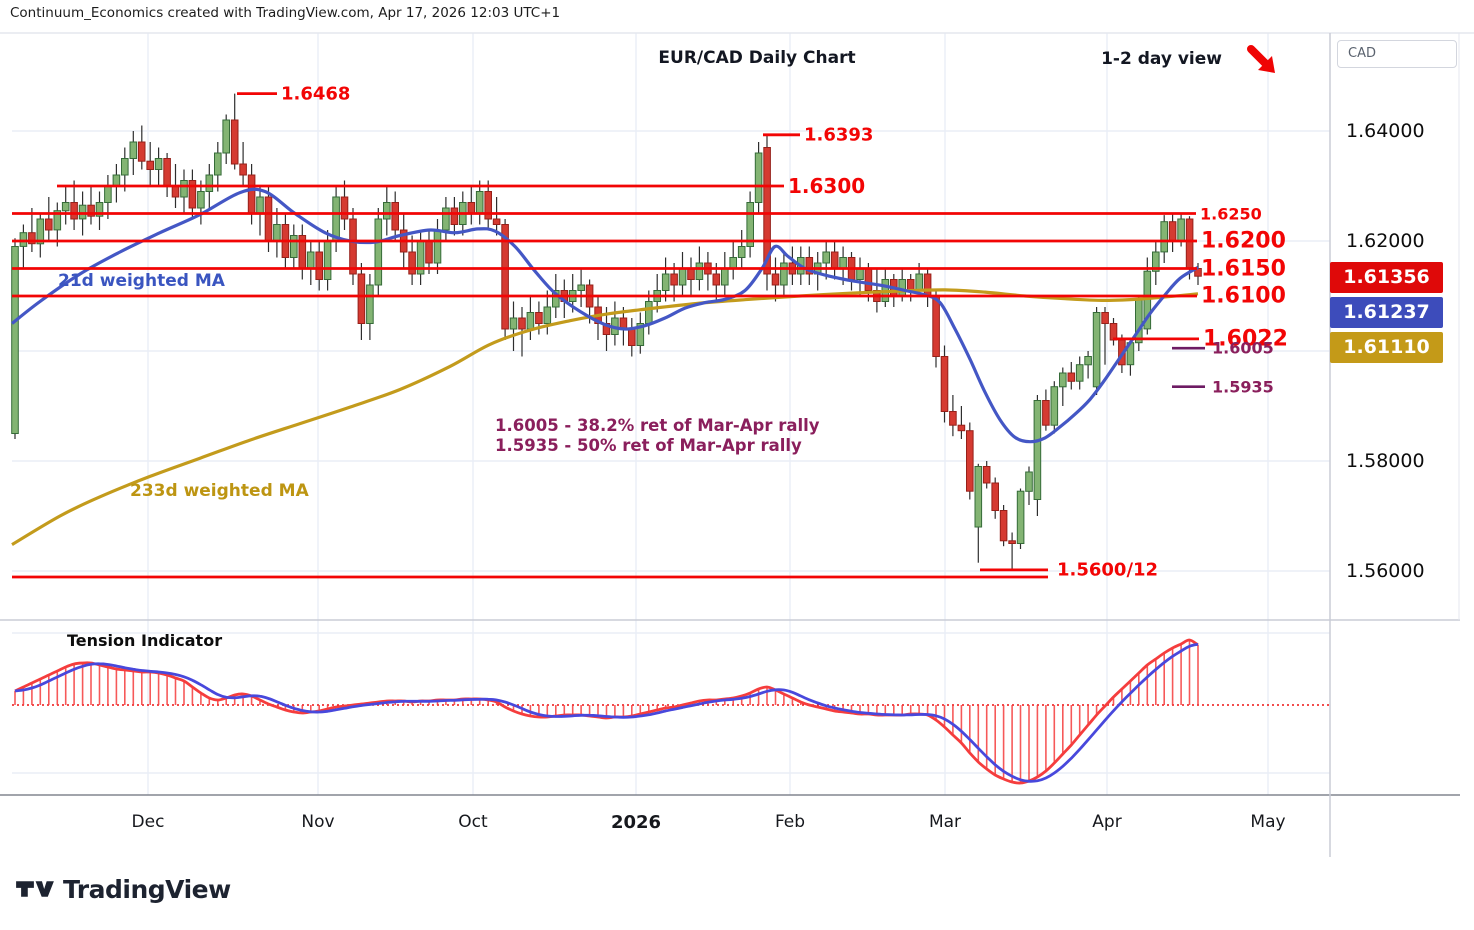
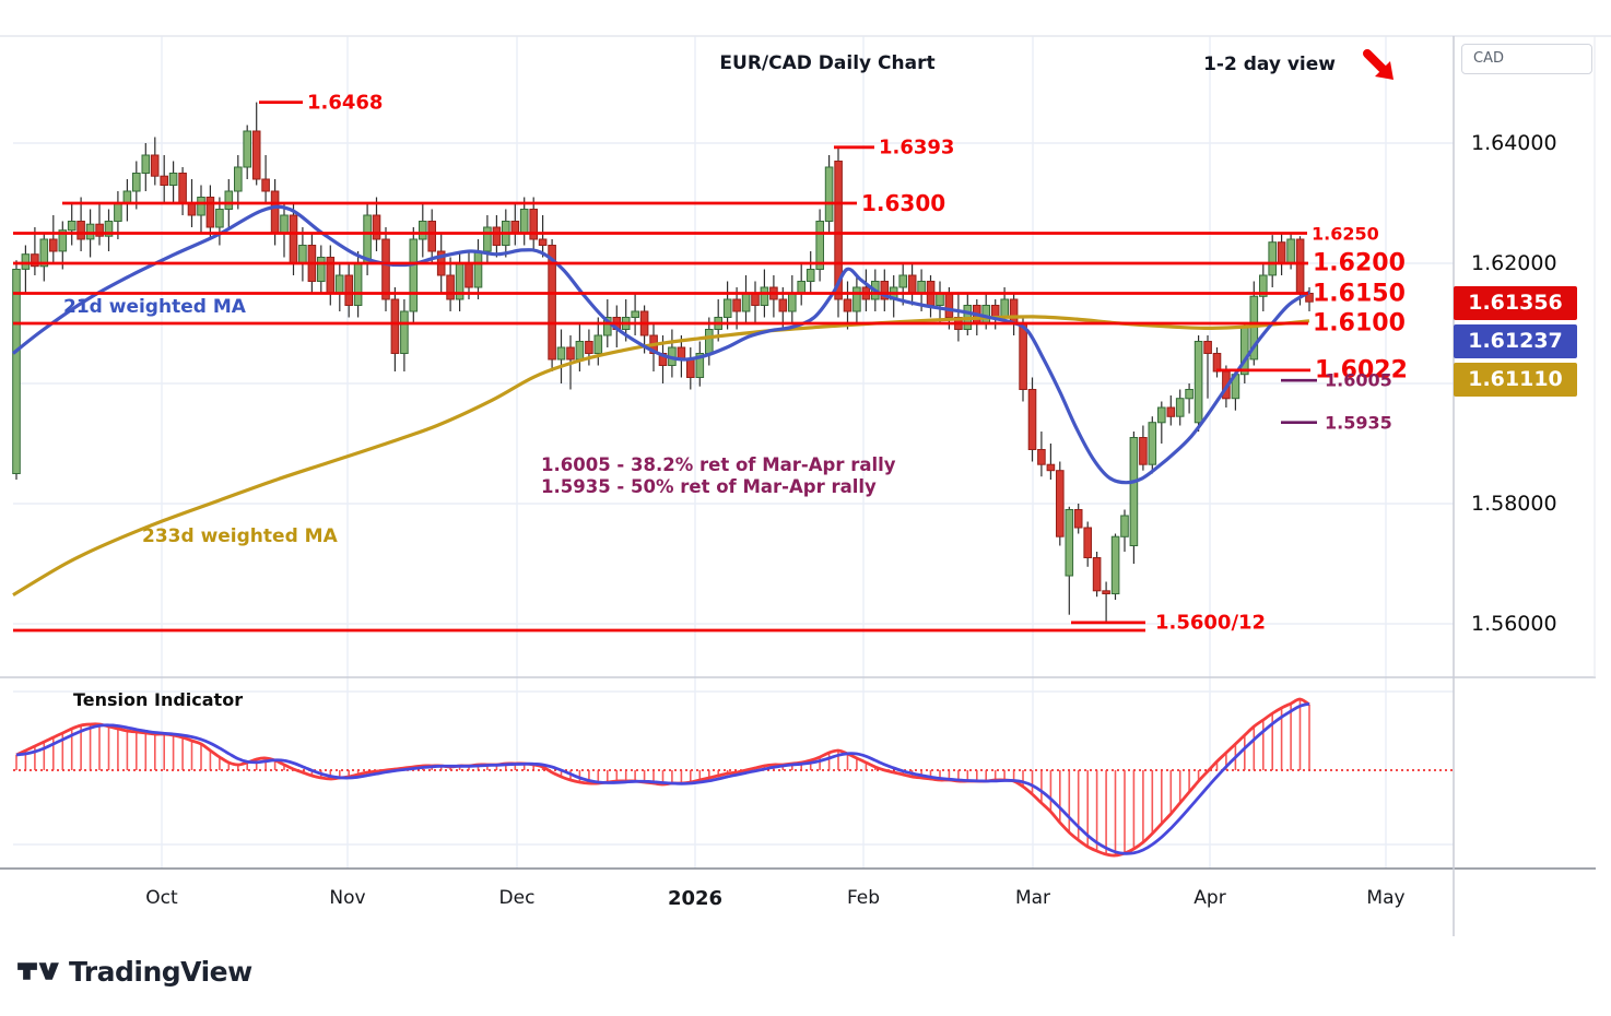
- Continuum_Economics created with TradingView.com, Apr 17, 2026 12:03 UTC+1
  EUR/CAD Daily Chart
  1-2 day view
  CAD
  1.64000
  1.62000
  1.58000
  1.56000
  1.61356
  1.61237
  1.61110
  21d weighted MA
  233d weighted MA
  Tension Indicator
  1.6005 - 38.2% ret of Mar-Apr rally
  1.5935 - 50% ret of Mar-Apr rally
  1.6468
  1.6393
  1.6300
  1.6250
  1.6200
  1.6150
  1.6100
  1.6022
  1.5600/12
  1.6005
  1.5935
- Dec
+ Oct
  Nov
- Oct
+ Dec
  2026
  Feb
  Mar
  Apr
  May
  TradingView
